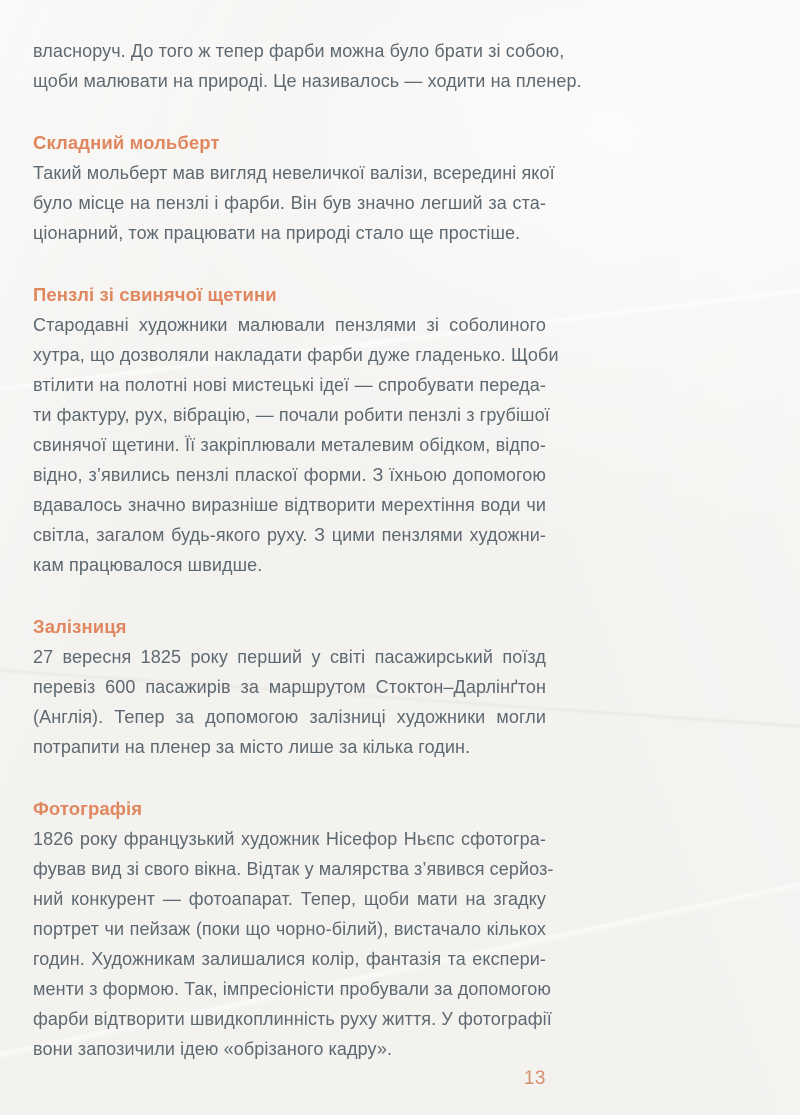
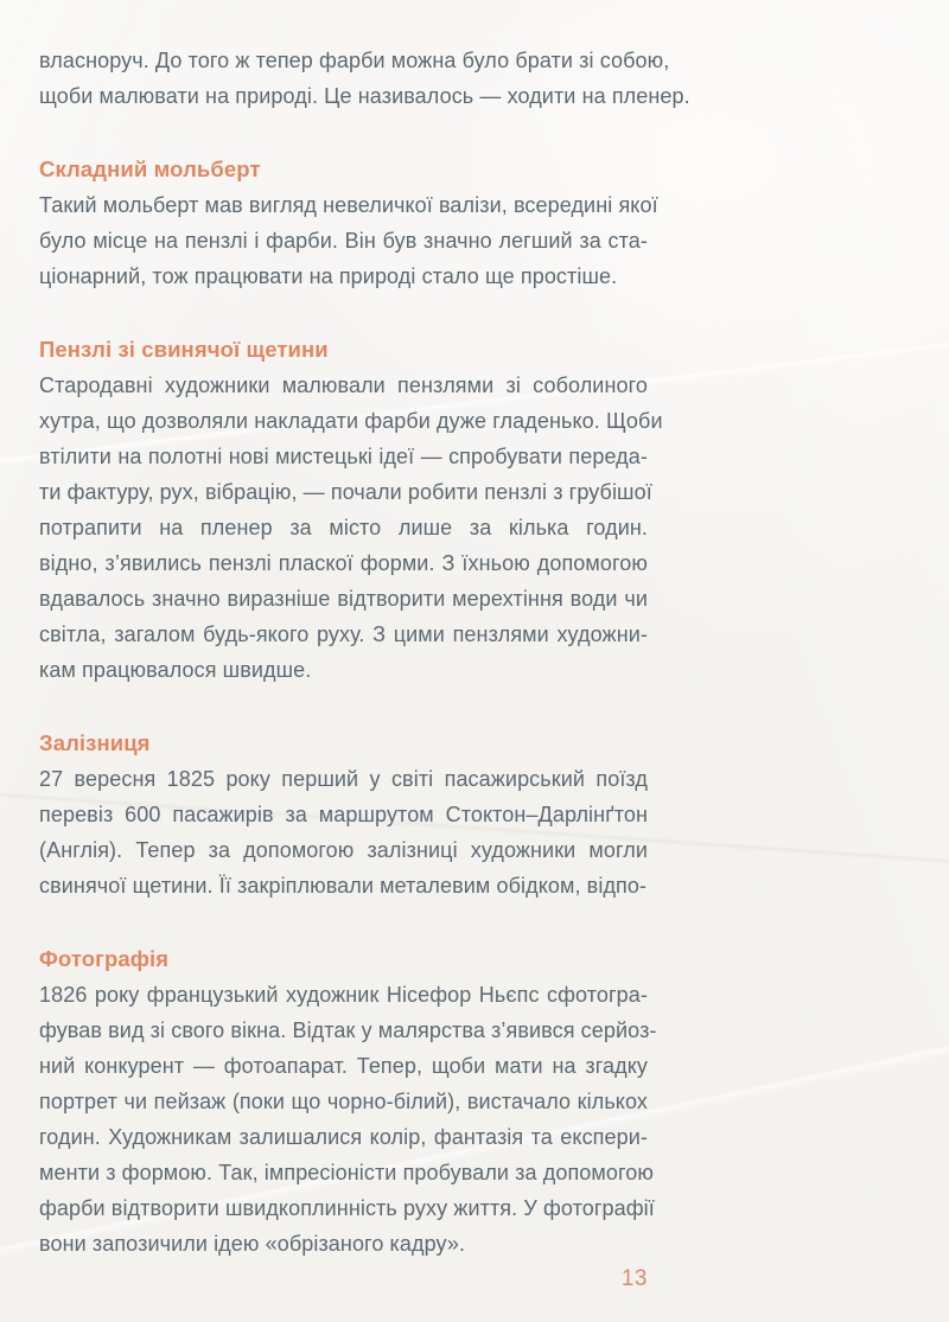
  власноруч. До того ж тепер фарби можна було брати зі собою,
  щоби малювати на природі. Це називалось — ходити на пленер.
  Складний мольберт
  Такий мольберт мав вигляд невеличкої валізи, всередині якої
  було місце на пензлі і фарби. Він був значно легший за ста-
  ціонарний, тож працювати на природі стало ще простіше.
  Пензлі зі свинячої щетини
  Стародавні художники малювали пензлями зі соболиного
  хутра, що дозволяли накладати фарби дуже гладенько. Щоби
  втілити на полотні нові мистецькі ідеї — спробувати переда-
  ти фактуру, рух, вібрацію, — почали робити пензлі з грубішої
- свинячої щетини. Її закріплювали металевим обідком, відпо-
+ потрапити на пленер за місто лише за кілька годин.
  відно, з’явились пензлі пласкої форми. З їхньою допомогою
  вдавалось значно виразніше відтворити мерехтіння води чи
  світла, загалом будь-якого руху. З цими пензлями художни-
  кам працювалося швидше.
  Залізниця
  27 вересня 1825 року перший у світі пасажирський поїзд
  перевіз 600 пасажирів за маршрутом Стоктон–Дарлінґтон
  (Англія). Тепер за допомогою залізниці художники могли
- потрапити на пленер за місто лише за кілька годин.
+ свинячої щетини. Її закріплювали металевим обідком, відпо-
  Фотографія
  1826 року французький художник Нісефор Ньєпс сфотогра-
  фував вид зі свого вікна. Відтак у малярства з’явився серйоз-
  ний конкурент — фотоапарат. Тепер, щоби мати на згадку
  портрет чи пейзаж (поки що чорно-білий), вистачало кількох
  годин. Художникам залишалися колір, фантазія та експери-
  менти з формою. Так, імпресіоністи пробували за допомогою
  фарби відтворити швидкоплинність руху життя. У фотографії
  вони запозичили ідею «обрізаного кадру».
  13
